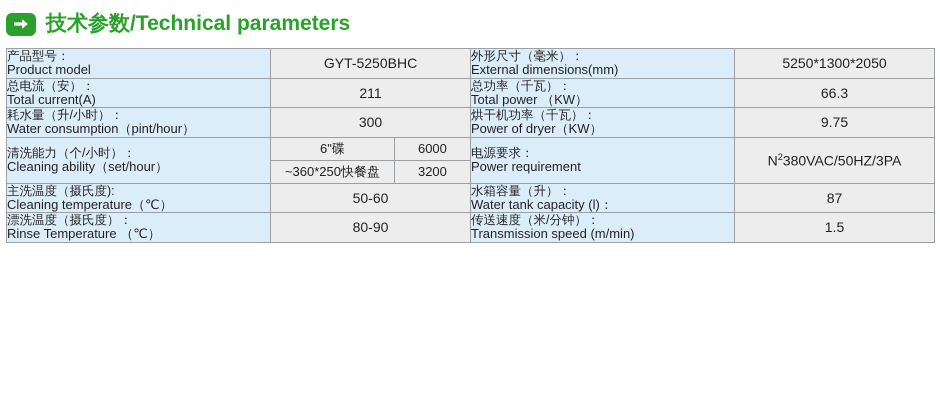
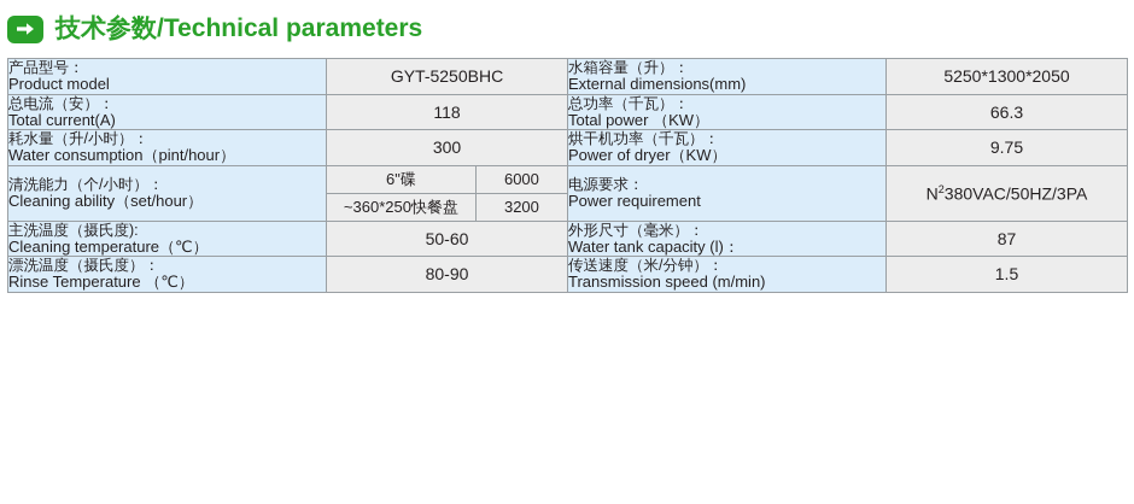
  技术参数/Technical parameters
- 产品型号： Product model	GYT-5250BHC	外形尺寸（毫米）： External dimensions(mm)	5250*1300*2050
+ 产品型号： Product model	GYT-5250BHC	水箱容量（升）： External dimensions(mm)	5250*1300*2050
- 总电流（安）： Total current(A)	211	总功率（千瓦）： Total power （KW）	66.3
+ 总电流（安）： Total current(A)	118	总功率（千瓦）： Total power （KW）	66.3
  耗水量（升/小时）： Water consumption（pint/hour）	300	烘干机功率（千瓦）： Power of dryer（KW）	9.75
  清洗能力（个/小时）： Cleaning ability（set/hour）
  6"碟	6000
  ~360*250快餐盘	3200
  		电源要求： Power requirement	N2380VAC/50HZ/3PA
- 主洗温度（摄氏度): Cleaning temperature（℃）	50-60	水箱容量（升）： Water tank capacity (l)：	87
+ 主洗温度（摄氏度): Cleaning temperature（℃）	50-60	外形尺寸（毫米）： Water tank capacity (l)：	87
  漂洗温度（摄氏度）： Rinse Temperature （℃）	80-90	传送速度（米/分钟）： Transmission speed (m/min)	1.5
